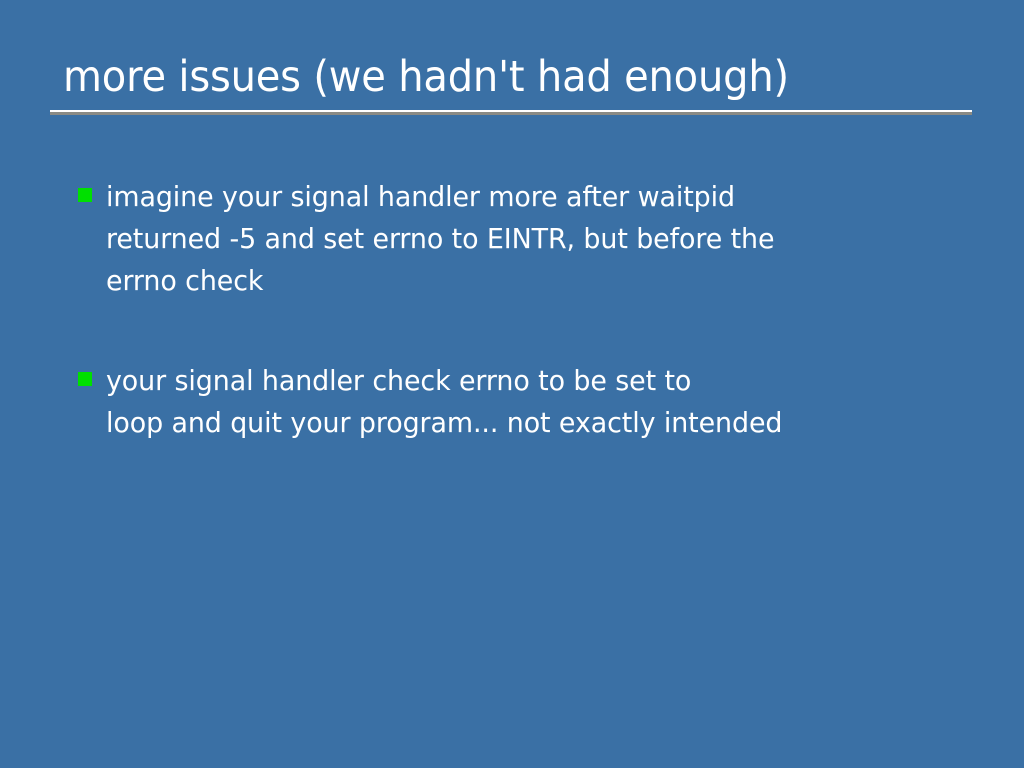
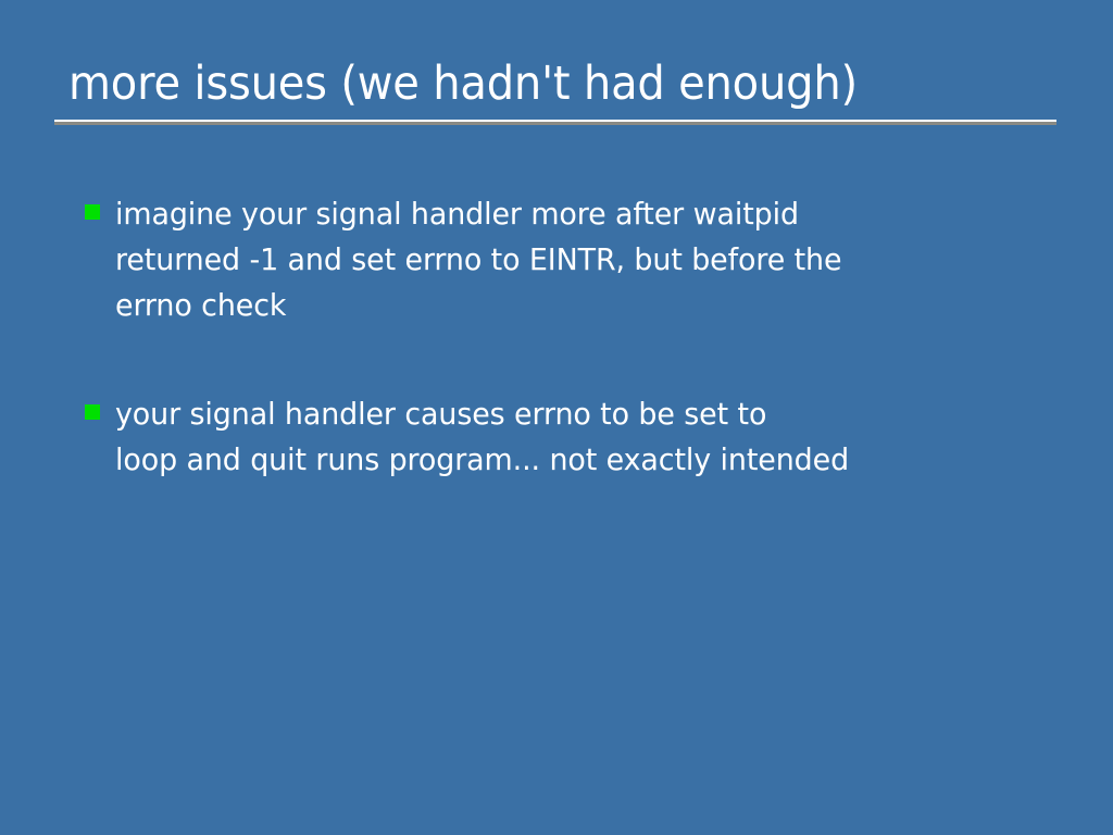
  more issues (we hadn't had enough)
  imagine your signal handler more after waitpid
- returned -5 and set errno to EINTR, but before the
+ returned -1 and set errno to EINTR, but before the
  errno check
- your signal handler check errno to be set to
+ your signal handler causes errno to be set to
- loop and quit your program... not exactly intended
+ loop and quit runs program... not exactly intended
